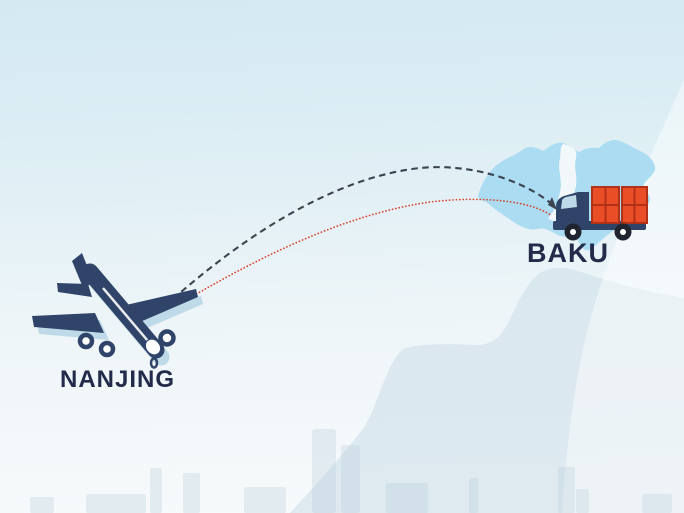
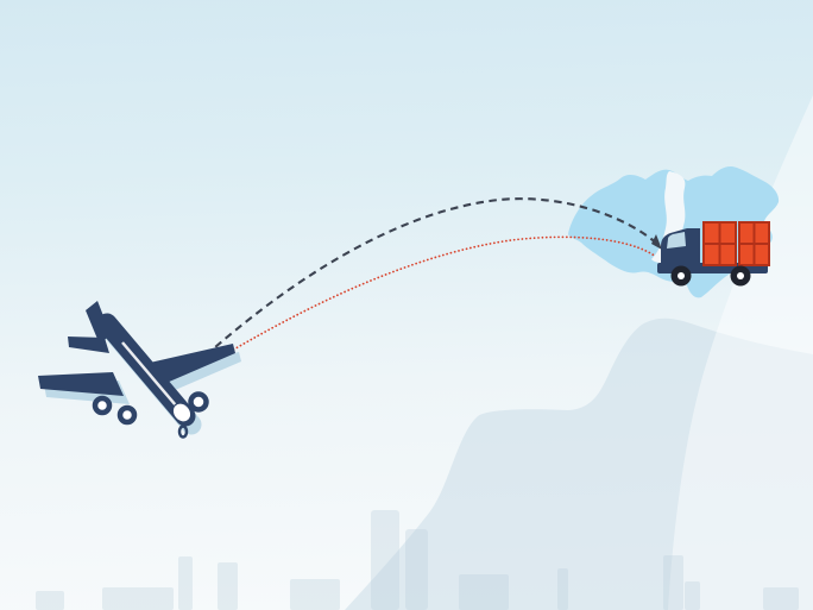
- NANJING
- BAKU
